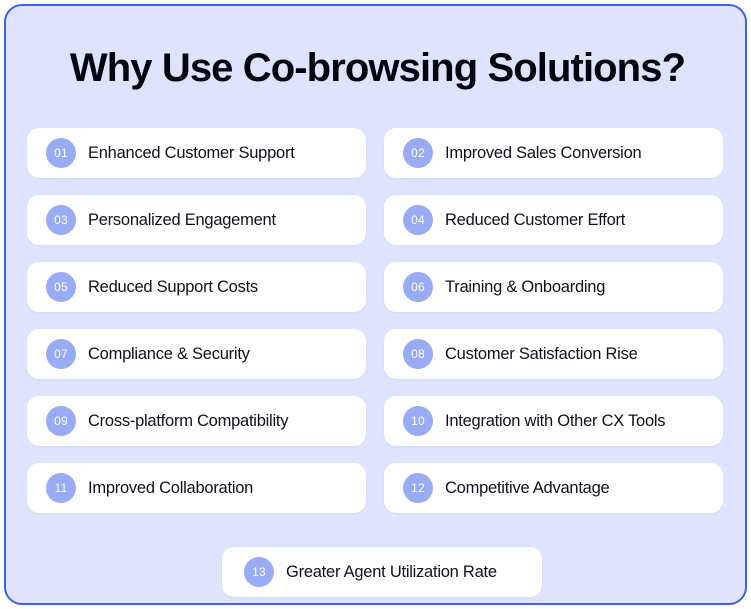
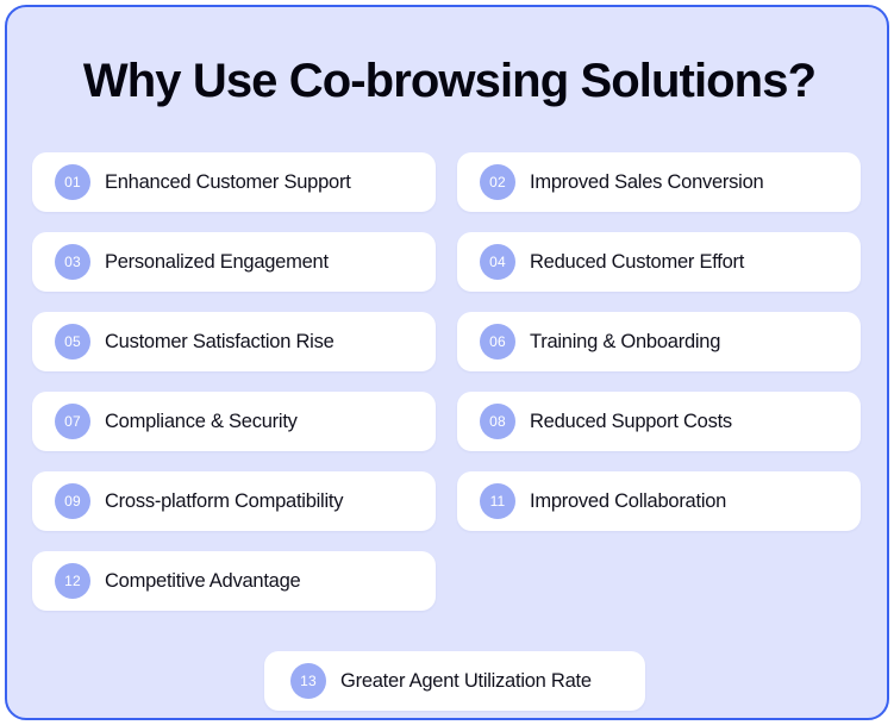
  Why Use Co-browsing Solutions?
  01
  Enhanced Customer Support
  02
  Improved Sales Conversion
  03
  Personalized Engagement
  04
  Reduced Customer Effort
  05
- Reduced Support Costs
+ Customer Satisfaction Rise
  06
  Training & Onboarding
  07
  Compliance & Security
  08
- Customer Satisfaction Rise
+ Reduced Support Costs
  09
  Cross-platform Compatibility
- 10
- Integration with Other CX Tools
  11
  Improved Collaboration
  12
  Competitive Advantage
  13
  Greater Agent Utilization Rate
